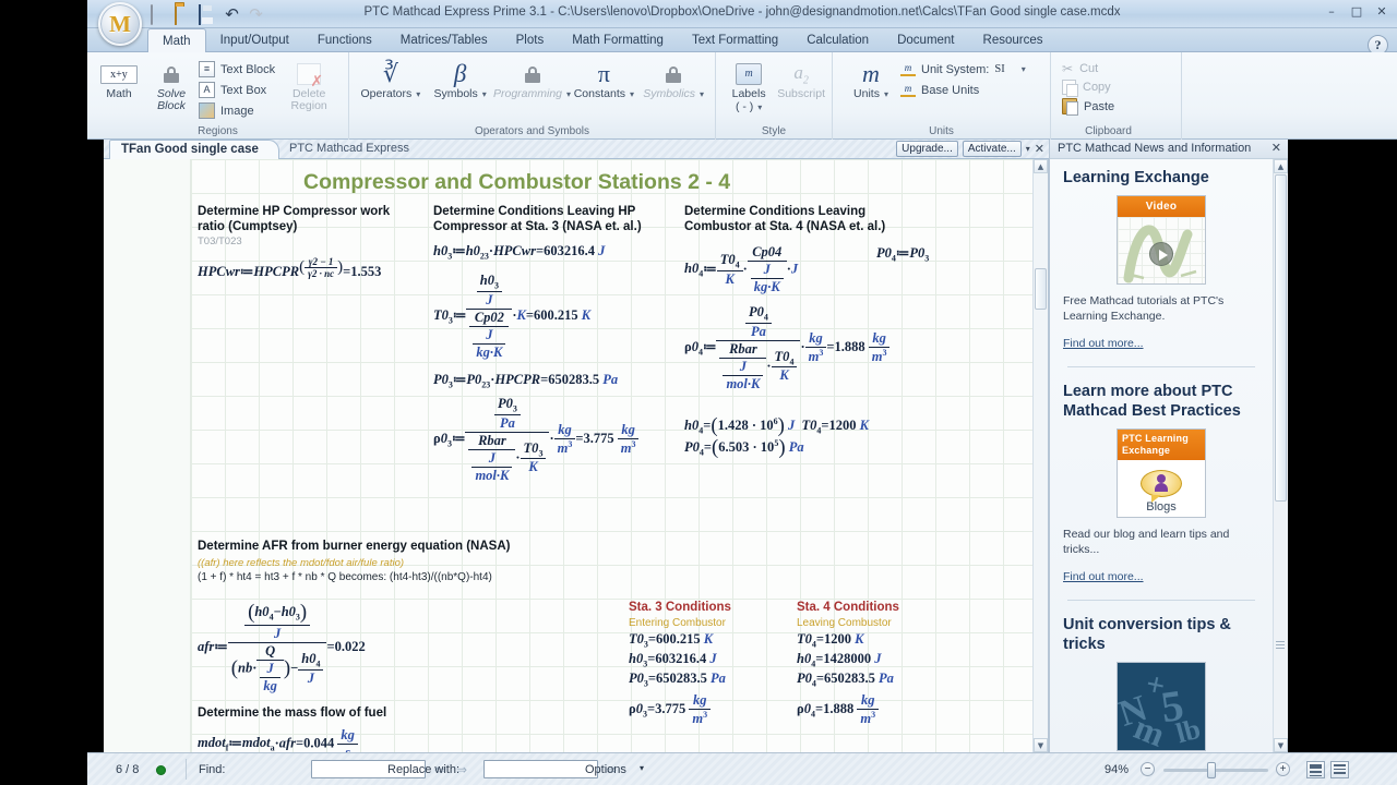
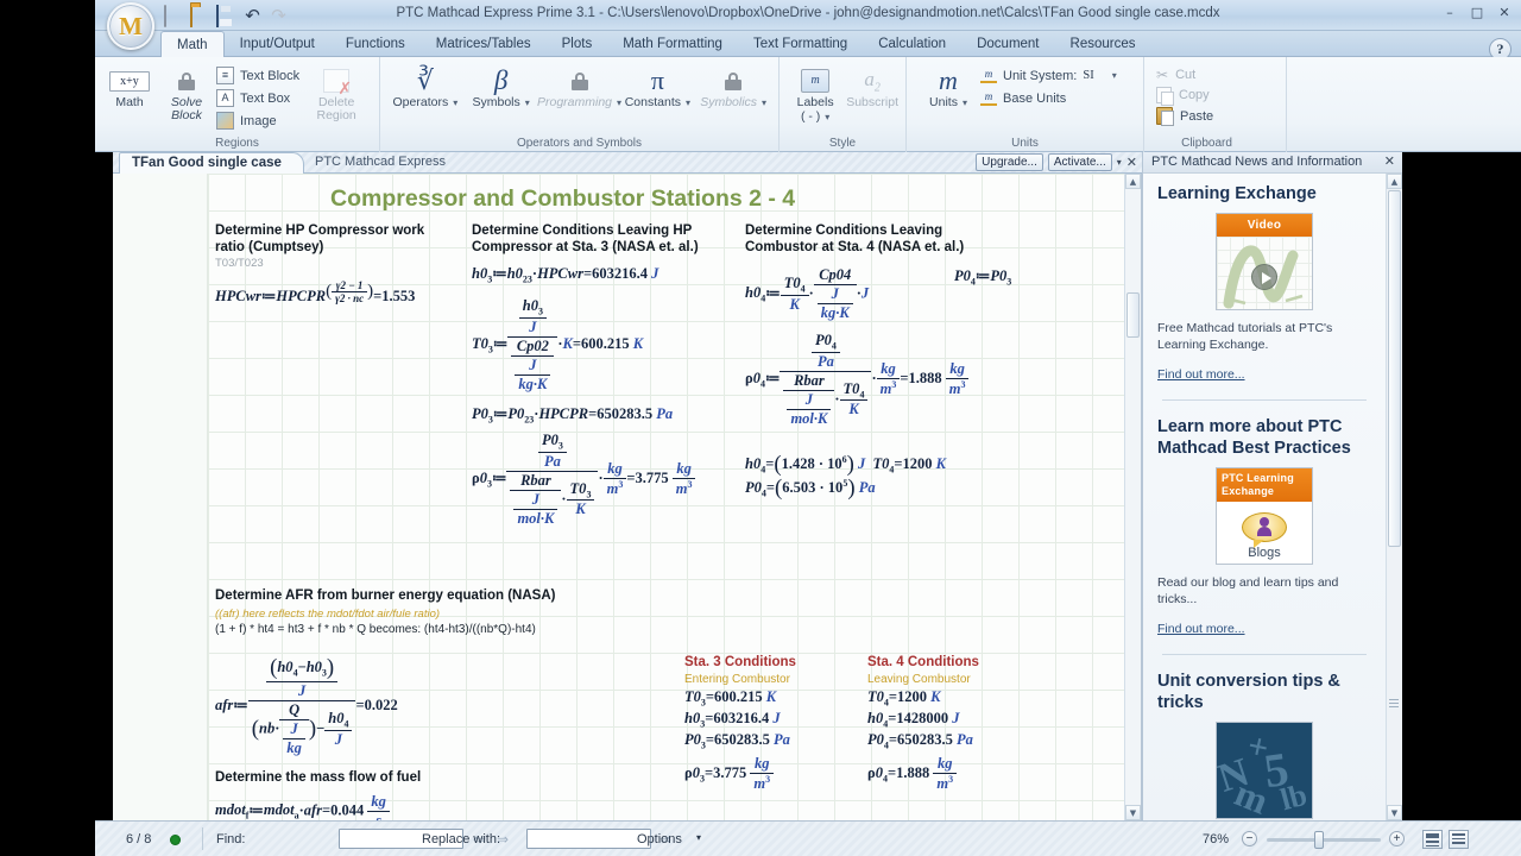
  ↶
  ↷
  PTC Mathcad Express Prime 3.1 - C:\Users\lenovo\Dropbox\OneDrive - john@designandmotion.net\Calcs\TFan Good single case.mcdx
  –
  □
  ✕
  Math
  Input/Output
  Functions
  Matrices/Tables
  Plots
  Math Formatting
  Text Formatting
  Calculation
  Document
  Resources
  ?
  M
  x+y
  Math
  Solve
  Block
  ≡
  Text Block
  A
  Text Box
  Image
  ✗
  Delete
  Region
  Regions
  ∛
  Operators
  ▾
  β
  Symbols
  ▾
  Programming
  ▾
  π
  Constants
  ▾
  Symbolics
  ▾
  Operators and Symbols
  m
  Labels
  ( - )
  ▾
  a2
  Subscript
  Style
  m
  Units
  ▾
  m
  Unit System:
  SI
  ▾
  m
  Base Units
  Units
  ✂
  Cut
  Copy
  Paste
  Clipboard
  TFan Good single case
  PTC Mathcad Express
  Upgrade...
  Activate...
  ▾
  ✕
  Compressor and Combustor Stations 2 - 4
  Determine HP Compressor work
  ratio (Cumptsey)
  T03/T023
  HPCwr≔HPCPR (
  γ2 − 1
  γ2 · nc
  ) =1.553
  Determine Conditions Leaving HP
  Compressor at Sta. 3 (NASA et. al.)
  h03≔h023·HPCwr=603216.4 J
  T03≔
  h03
  J
  Cp02
  J
  kg·K
  ·K=600.215 K
  P03≔P023·HPCPR=650283.5 Pa
  ρ03≔
  P03
  Pa
  Rbar
  J
  mol·K
  ·
  T03
  K
  ·
  kg
  m3
  =3.775
  kg
  m3
  Determine Conditions Leaving
  Combustor at Sta. 4 (NASA et. al.)
  h04≔
  T04
  K
  ·
  Cp04
  J
  kg·K
  ·J
  P04≔P03
  ρ04≔
  P04
  Pa
  Rbar
  J
  mol·K
  ·
  T04
  K
  ·
  kg
  m3
  =1.888
  kg
  m3
  h04=(1.428 · 106) J T04=1200 K
  P04=(6.503 · 105) Pa
  Determine AFR from burner energy equation (NASA)
  ((afr) here reflects the mdot/fdot air/fule ratio)
  (1 + f) * ht4 = ht3 + f * nb * Q becomes: (ht4-ht3)/((nb*Q)-ht4)
  afr≔
  (h04−h03)
  J
  (nb·
  Q
  J
  kg
  )−
  h04
  J
  =0.022
  Sta. 3 Conditions
  Entering Combustor
  T03=600.215 K
  h03=603216.4 J
  P03=650283.5 Pa
  ρ03=3.775
  kg
  m3
  Sta. 4 Conditions
  Leaving Combustor
  T04=1200 K
  h04=1428000 J
  P04=650283.5 Pa
  ρ04=1.888
  kg
  m3
  Determine the mass flow of fuel
  mdotf≔mdota·afr=0.044
  kg
  ▲
  ▼
  PTC Mathcad News and Information
  ✕
  Learning Exchange
  Video
  Free Mathcad tutorials at PTC's Learning Exchange.
  Find out more...
  Learn more about PTC Mathcad Best Practices
  PTC Learning
  Exchange
  Blogs
  Read our blog and learn tips and tricks...
  Find out more...
  Unit conversion tips & tricks
  ▲
  ▼
  6 / 8
  Find:
  ⇐
  ⇒
  Replace with:
  ⇒
  Options
  ▾
- 94%
+ 76%
  −
  +
